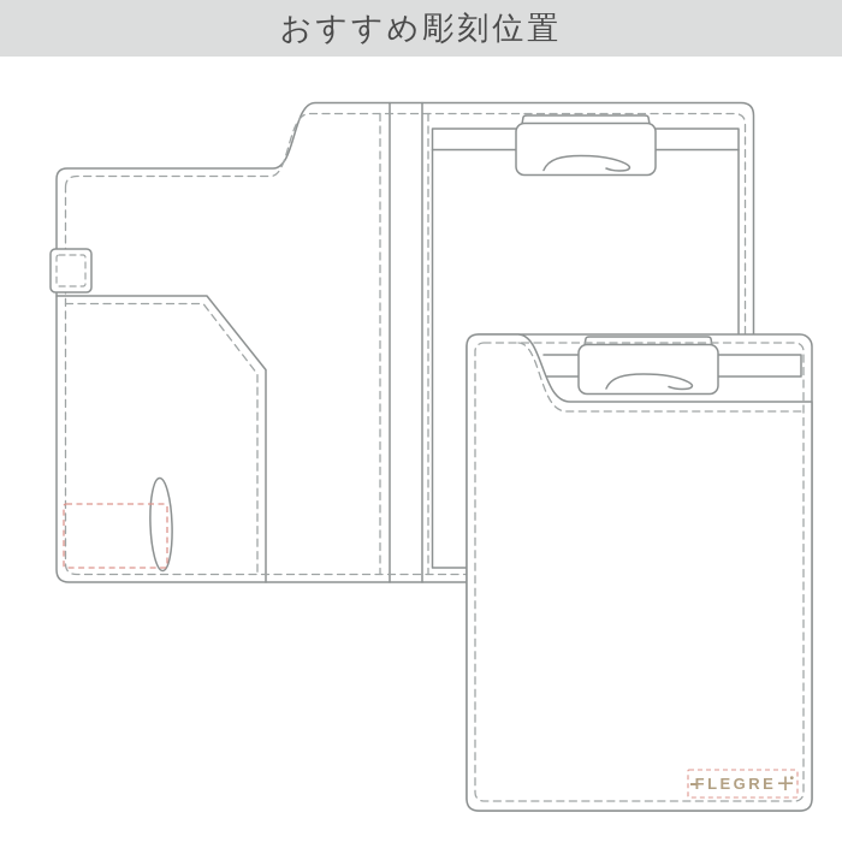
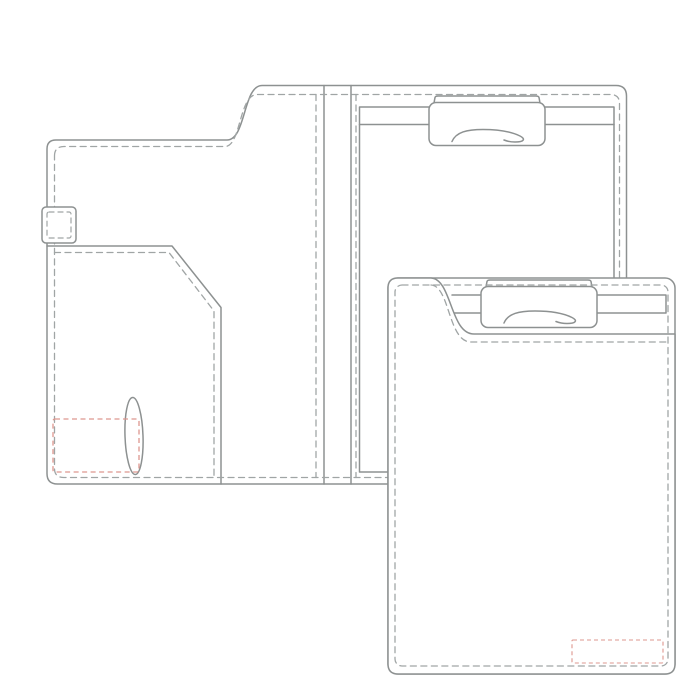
- おすすめ彫刻位置
- FLEGRE
